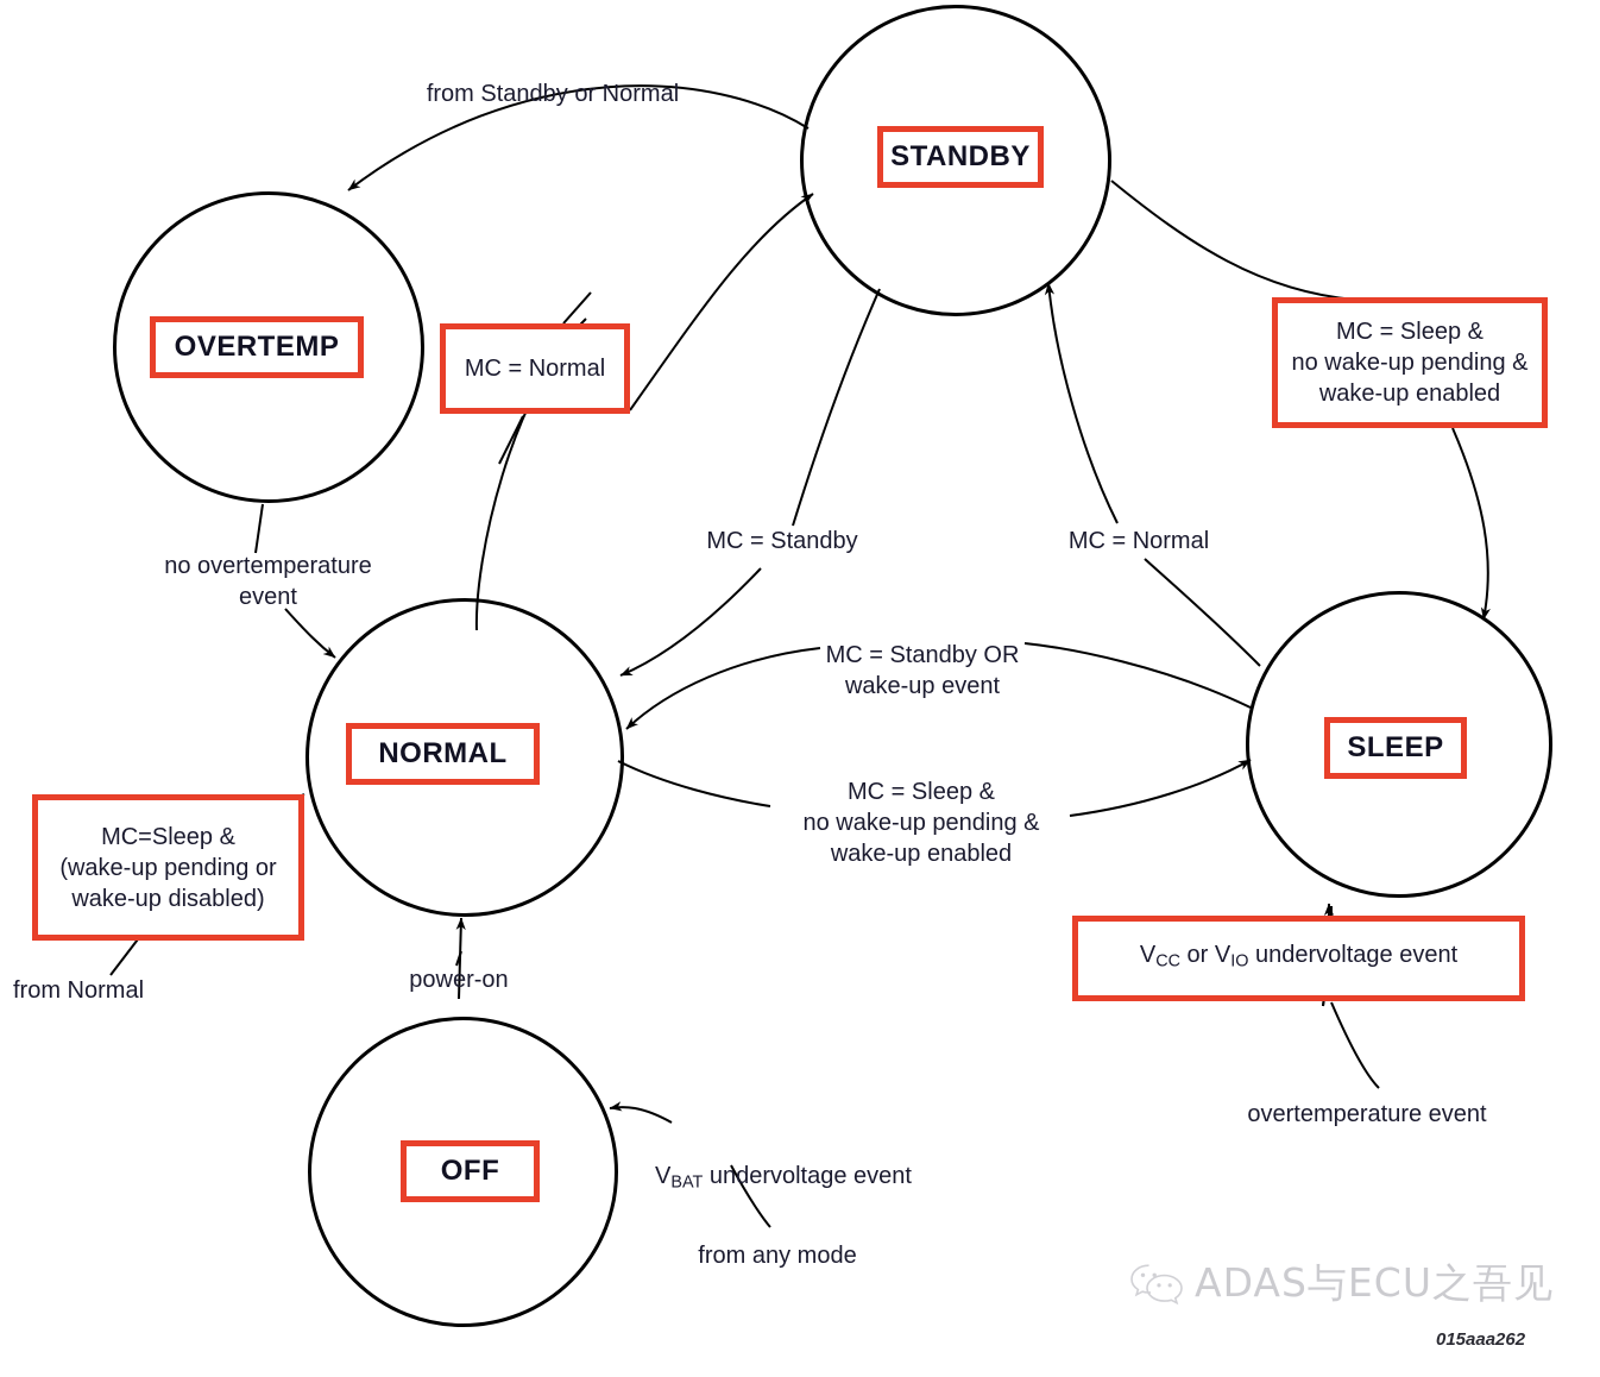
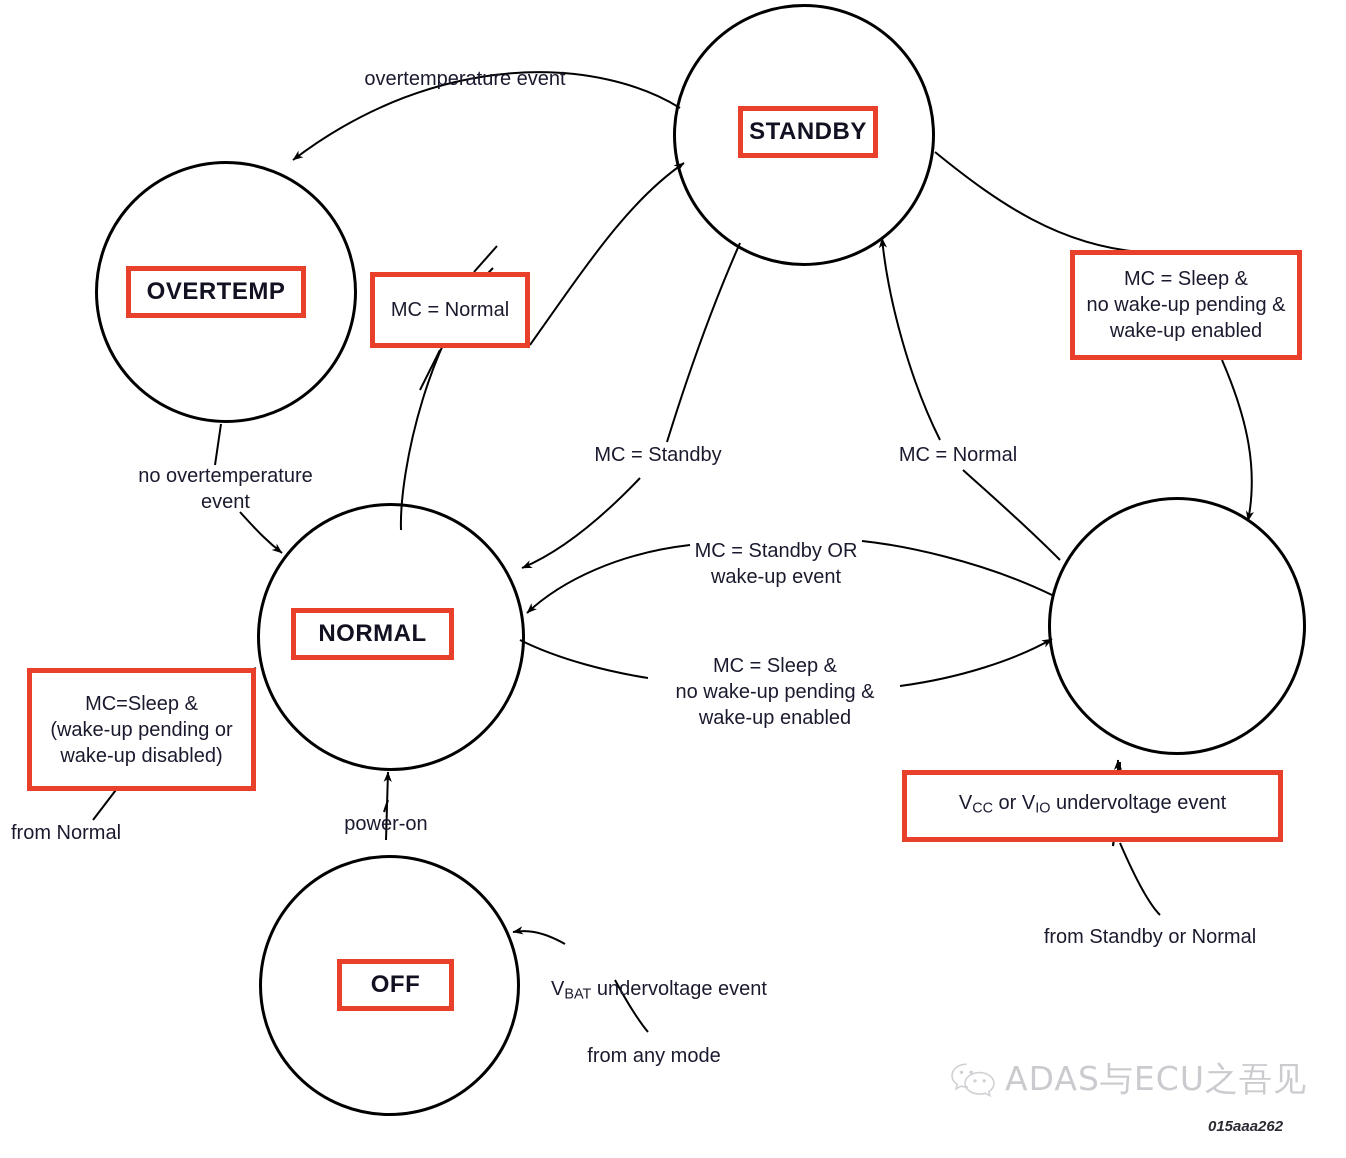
  STANDBY
  OVERTEMP
  NORMAL
- SLEEP
  OFF
  MC = Normal
  MC = Sleep &
  no wake-up pending &
  wake-up enabled
  MC=Sleep &
  (wake-up pending or
  wake-up disabled)
  VCC or VIO undervoltage event
- from Standby or Normal
+ overtemperature event
  no overtemperature
  event
  MC = Standby
  MC = Normal
  MC = Standby OR
  wake-up event
  MC = Sleep &
  no wake-up pending &
  wake-up enabled
  from Normal
- overtemperature event
+ from Standby or Normal
  power-on
  VBAT undervoltage event
  from any mode
  ADAS与ECU之吾见
  015aaa262
